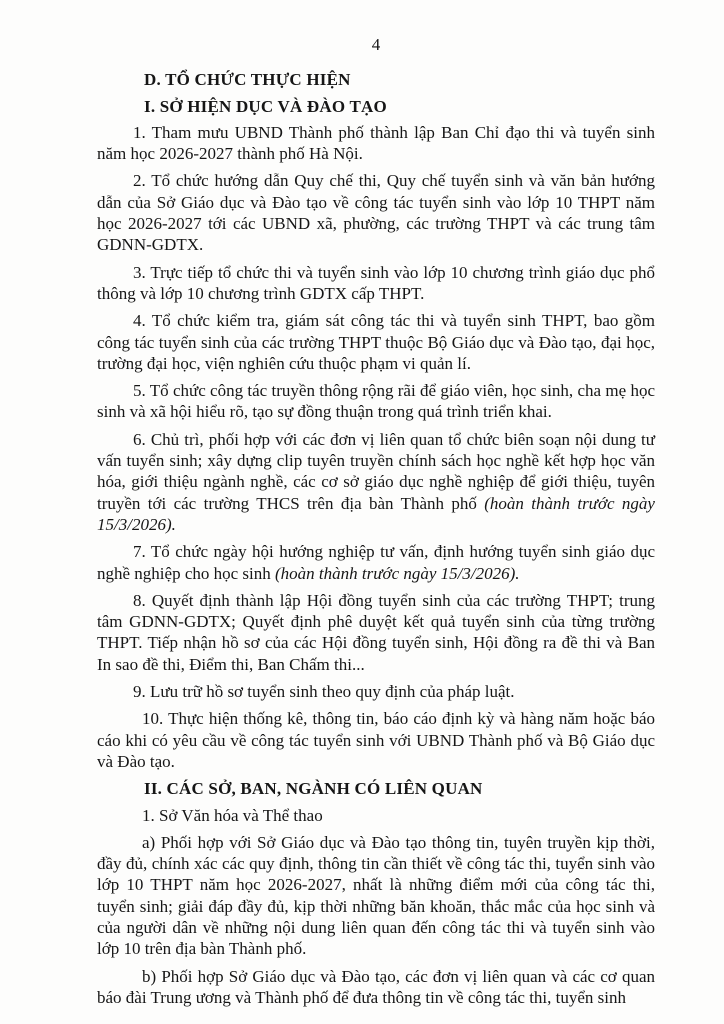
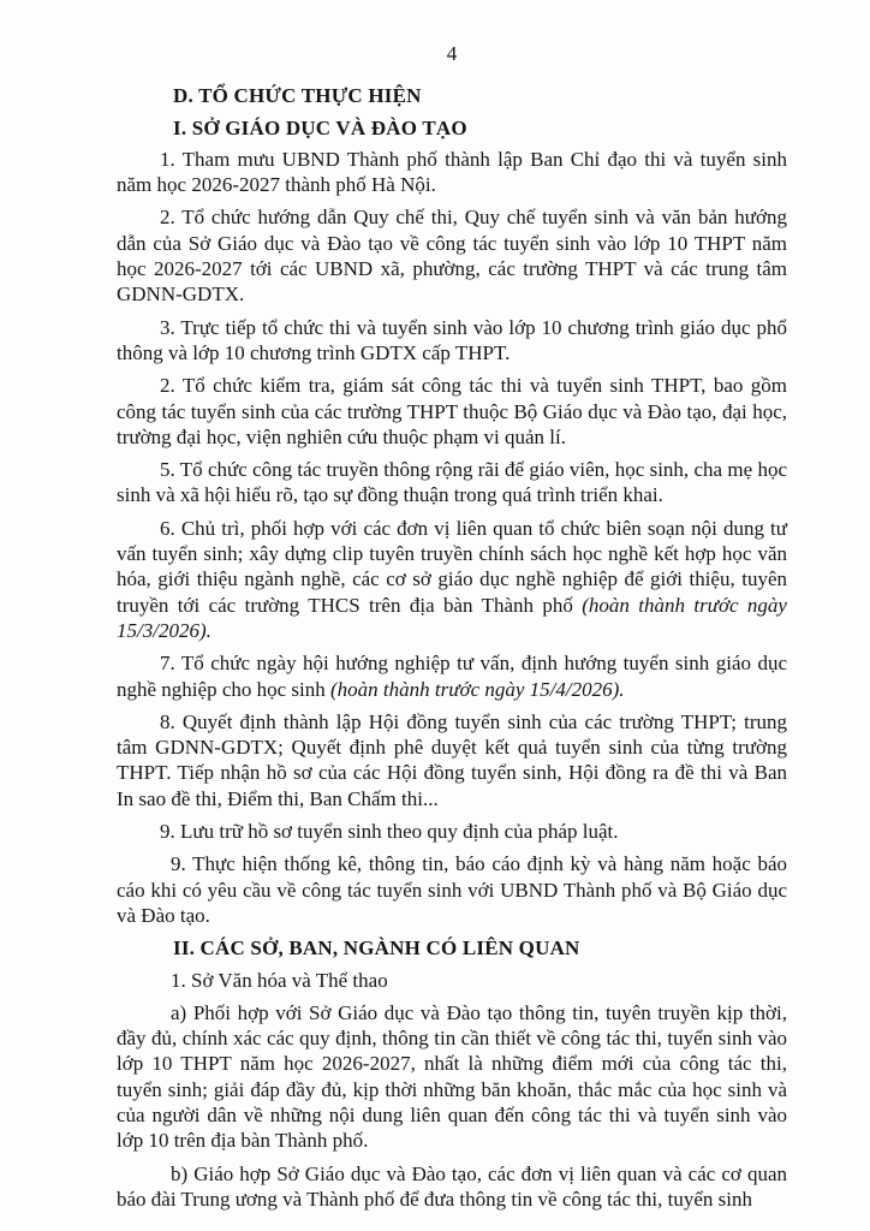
  4
  D. TỔ CHỨC THỰC HIỆN
- I. SỞ HIỆN DỤC VÀ ĐÀO TẠO
+ I. SỞ GIÁO DỤC VÀ ĐÀO TẠO
  1. Tham mưu UBND Thành phố thành lập Ban Chỉ đạo thi và tuyển sinh năm học 2026-2027 thành phố Hà Nội.
  2. Tổ chức hướng dẫn Quy chế thi, Quy chế tuyển sinh và văn bản hướng dẫn của Sở Giáo dục và Đào tạo về công tác tuyển sinh vào lớp 10 THPT năm học 2026-2027 tới các UBND xã, phường, các trường THPT và các trung tâm GDNN-GDTX.
  3. Trực tiếp tổ chức thi và tuyển sinh vào lớp 10 chương trình giáo dục phổ thông và lớp 10 chương trình GDTX cấp THPT.
- 4. Tổ chức kiểm tra, giám sát công tác thi và tuyển sinh THPT, bao gồm công tác tuyển sinh của các trường THPT thuộc Bộ Giáo dục và Đào tạo, đại học, trường đại học, viện nghiên cứu thuộc phạm vi quản lí.
+ 2. Tổ chức kiểm tra, giám sát công tác thi và tuyển sinh THPT, bao gồm công tác tuyển sinh của các trường THPT thuộc Bộ Giáo dục và Đào tạo, đại học, trường đại học, viện nghiên cứu thuộc phạm vi quản lí.
  5. Tổ chức công tác truyền thông rộng rãi để giáo viên, học sinh, cha mẹ học sinh và xã hội hiểu rõ, tạo sự đồng thuận trong quá trình triển khai.
  6. Chủ trì, phối hợp với các đơn vị liên quan tổ chức biên soạn nội dung tư vấn tuyển sinh; xây dựng clip tuyên truyền chính sách học nghề kết hợp học văn hóa, giới thiệu ngành nghề, các cơ sở giáo dục nghề nghiệp để giới thiệu, tuyên truyền tới các trường THCS trên địa bàn Thành phố (hoàn thành trước ngày 15/3/2026).
- 7. Tổ chức ngày hội hướng nghiệp tư vấn, định hướng tuyển sinh giáo dục nghề nghiệp cho học sinh (hoàn thành trước ngày 15/3/2026).
+ 7. Tổ chức ngày hội hướng nghiệp tư vấn, định hướng tuyển sinh giáo dục nghề nghiệp cho học sinh (hoàn thành trước ngày 15/4/2026).
  8. Quyết định thành lập Hội đồng tuyển sinh của các trường THPT; trung tâm GDNN-GDTX; Quyết định phê duyệt kết quả tuyển sinh của từng trường THPT. Tiếp nhận hồ sơ của các Hội đồng tuyển sinh, Hội đồng ra đề thi và Ban In sao đề thi, Điểm thi, Ban Chấm thi...
  9. Lưu trữ hồ sơ tuyển sinh theo quy định của pháp luật.
- 10. Thực hiện thống kê, thông tin, báo cáo định kỳ và hàng năm hoặc báo cáo khi có yêu cầu về công tác tuyển sinh với UBND Thành phố và Bộ Giáo dục và Đào tạo.
+ 9. Thực hiện thống kê, thông tin, báo cáo định kỳ và hàng năm hoặc báo cáo khi có yêu cầu về công tác tuyển sinh với UBND Thành phố và Bộ Giáo dục và Đào tạo.
  II. CÁC SỞ, BAN, NGÀNH CÓ LIÊN QUAN
  1. Sở Văn hóa và Thể thao
  a) Phối hợp với Sở Giáo dục và Đào tạo thông tin, tuyên truyền kịp thời, đầy đủ, chính xác các quy định, thông tin cần thiết về công tác thi, tuyển sinh vào lớp 10 THPT năm học 2026-2027, nhất là những điểm mới của công tác thi, tuyển sinh; giải đáp đầy đủ, kịp thời những băn khoăn, thắc mắc của học sinh và của người dân về những nội dung liên quan đến công tác thi và tuyển sinh vào lớp 10 trên địa bàn Thành phố.
- b) Phối hợp Sở Giáo dục và Đào tạo, các đơn vị liên quan và các cơ quan báo đài Trung ương và Thành phố để đưa thông tin về công tác thi, tuyển sinh
+ b) Giáo hợp Sở Giáo dục và Đào tạo, các đơn vị liên quan và các cơ quan báo đài Trung ương và Thành phố để đưa thông tin về công tác thi, tuyển sinh
